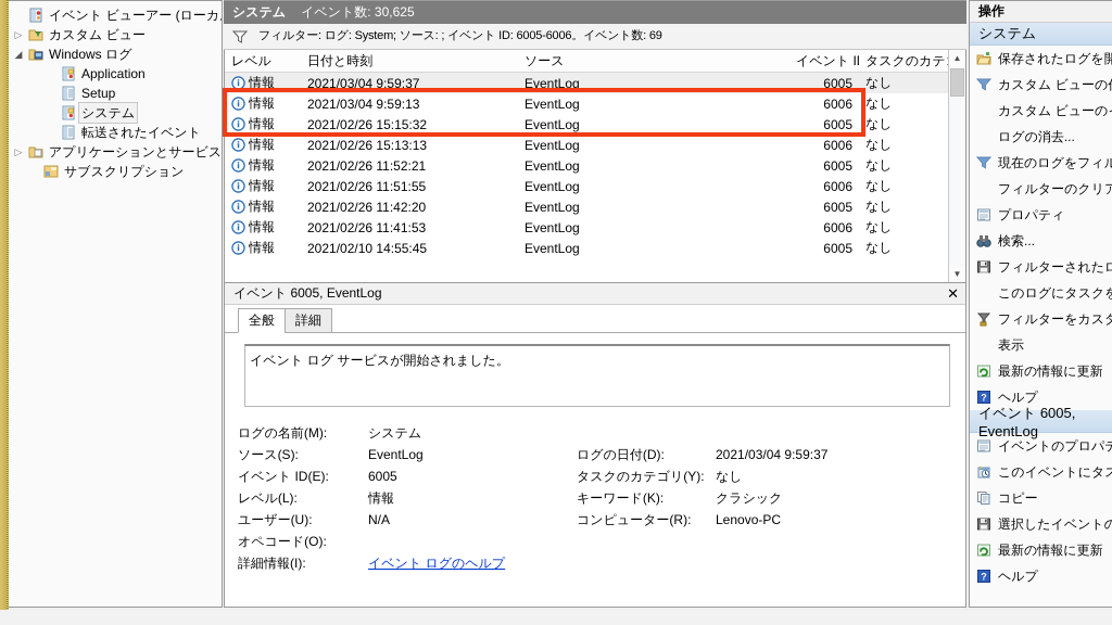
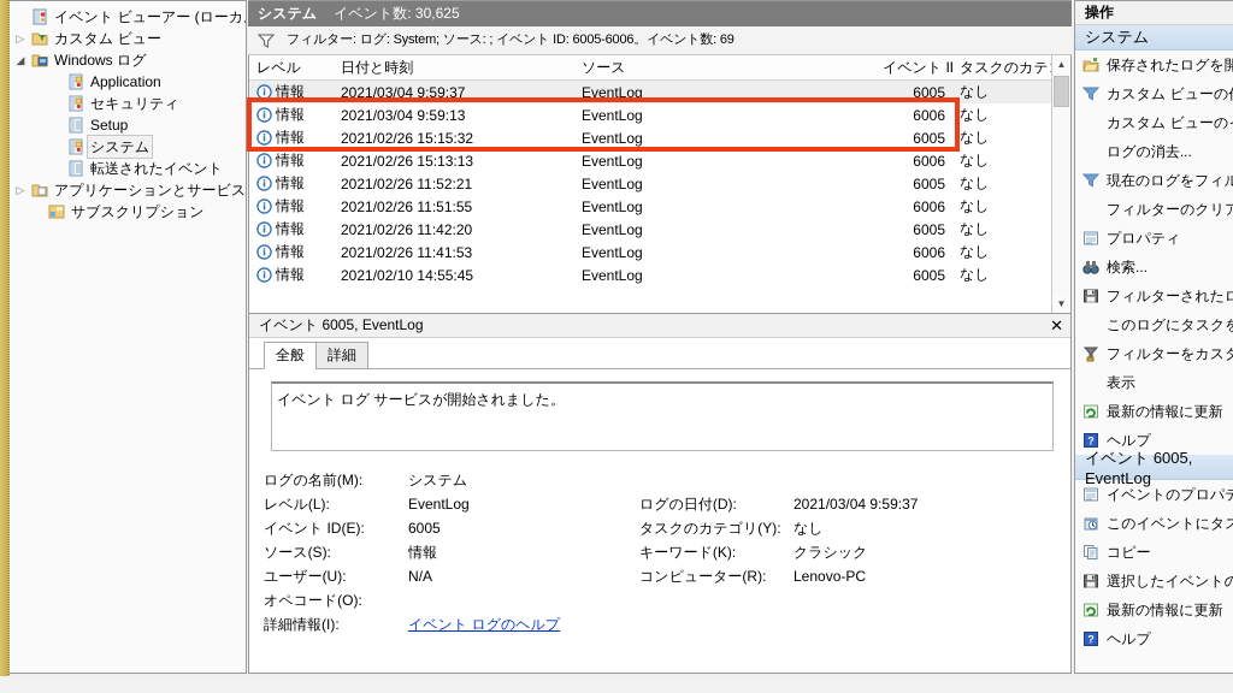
  イベント ビューアー (ローカ
  カスタム ビュー
  Windows ログ
  Application
+ セキュリティ
  Setup
  システム
  転送されたイベント
  アプリケーションとサービス
  サブスクリプション
  システム
  イベント数: 30,625
  フィルター: ログ: System; ソース: ; イベント ID: 6005-6006。イベント数: 69
  レベル
  日付と時刻
  ソース
  イベント I
  タスクのカテ
  情報
  2021/03/04 9:59:37
  EventLog
  6005
  なし
  情報
  2021/03/04 9:59:13
  EventLog
  6006
  なし
  情報
  2021/02/26 15:15:32
  EventLog
  6005
  なし
  情報
  2021/02/26 15:13:13
  EventLog
  6006
  なし
  情報
  2021/02/26 11:52:21
  EventLog
  6005
  なし
  情報
  2021/02/26 11:51:55
  EventLog
  6006
  なし
  情報
  2021/02/26 11:42:20
  EventLog
  6005
  なし
  情報
  2021/02/26 11:41:53
  EventLog
  6006
  なし
  情報
  2021/02/10 14:55:45
  EventLog
  6005
  なし
  ▲
  ▼
  イベント 6005, EventLog
  ✕
  全般
  詳細
  イベント ログ サービスが開始されました。
  ログの名前(M):
  システム
- ソース(S):
+ レベル(L):
  EventLog
  イベント ID(E):
  6005
- レベル(L):
+ ソース(S):
  情報
  ユーザー(U):
  N/A
  オペコード(O):
  詳細情報(I):
  イベント ログのヘルプ
  ログの日付(D):
  2021/03/04 9:59:37
  タスクのカテゴリ(Y):
  なし
  キーワード(K):
  クラシック
  コンピューター(R):
  Lenovo-PC
  操作
  システム
  ログの消去...
  フィルターのクリア
  プロパティ
  検索...
  表示
  最新の情報に更新
  ?
  ヘルプ
  イベント 6005, EventLog
  イベントのプロパテ
  コピー
  最新の情報に更新
  ?
  ヘルプ
